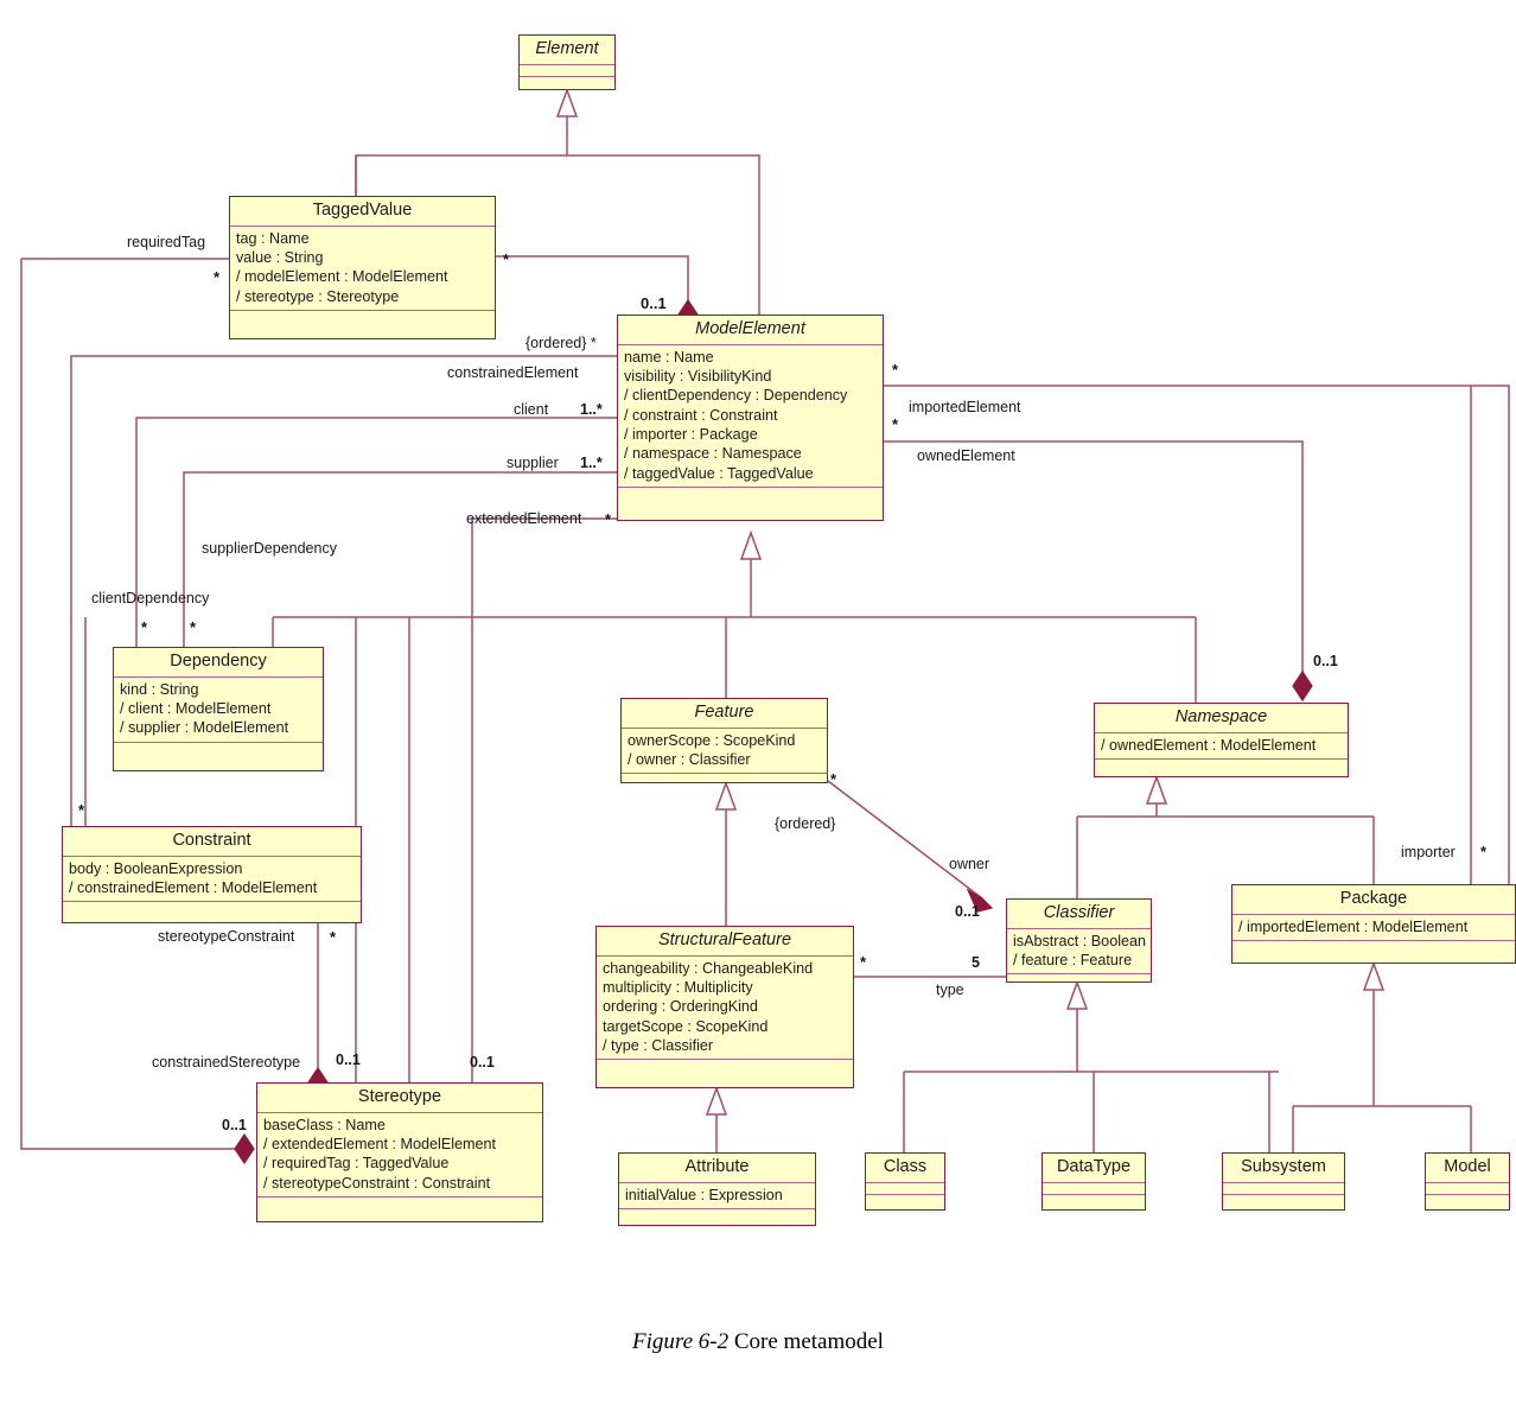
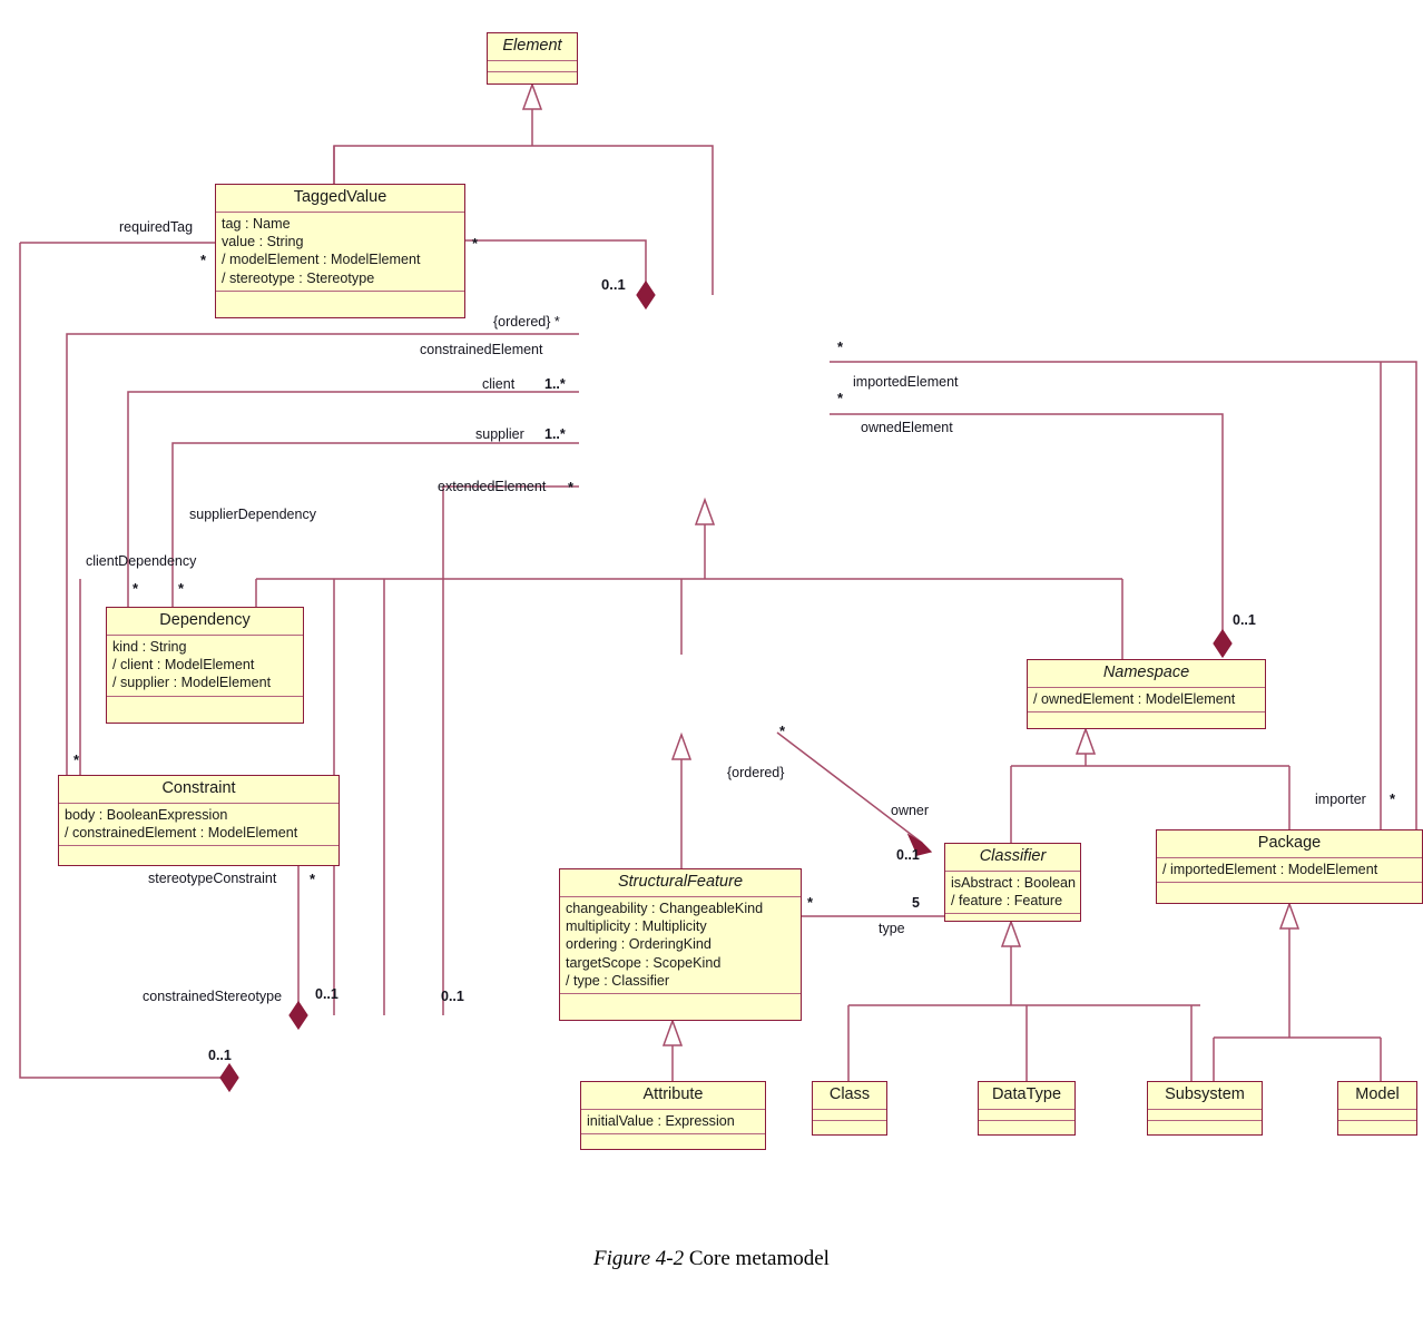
  Element
  TaggedValue
  tag : Name
  value : String
  / modelElement : ModelElement
  / stereotype : Stereotype
- ModelElement
- name : Name
- visibility : VisibilityKind
- / clientDependency : Dependency
- / constraint : Constraint
- / importer : Package
- / namespace : Namespace
- / taggedValue : TaggedValue
  Dependency
  kind : String
  / client : ModelElement
  / supplier : ModelElement
  Constraint
  body : BooleanExpression
  / constrainedElement : ModelElement
- Stereotype
- baseClass : Name
- / extendedElement : ModelElement
- / requiredTag : TaggedValue
- / stereotypeConstraint : Constraint
- Feature
- ownerScope : ScopeKind
- / owner : Classifier
  StructuralFeature
  changeability : ChangeableKind
  multiplicity : Multiplicity
  ordering : OrderingKind
  targetScope : ScopeKind
  / type : Classifier
  Attribute
  initialValue : Expression
  Namespace
  / ownedElement : ModelElement
  Classifier
  isAbstract : Boolean
  / feature : Feature
  Package
  / importedElement : ModelElement
  Class
  DataType
  Subsystem
  Model
  requiredTag
  *
  *
  0..1
  {ordered} *
  constrainedElement
  client
  1..*
  supplier
  1..*
  *
  importedElement
  *
  ownedElement
  extendedElement
  *
  supplierDependency
  clientDependency
  *
  *
  *
  stereotypeConstraint
  *
  constrainedStereotype
  0..1
  0..1
  0..1
  *
  {ordered}
  owner
  0..1
  5
  type
  *
  0..1
  importer
  *
- Figure 6-2 Core metamodel
+ Figure 4-2 Core metamodel
